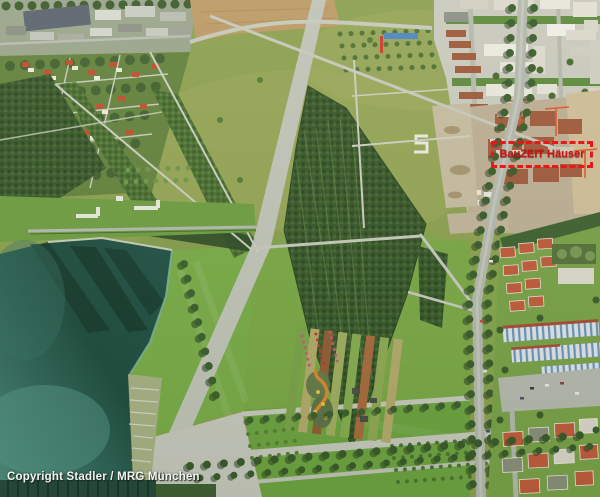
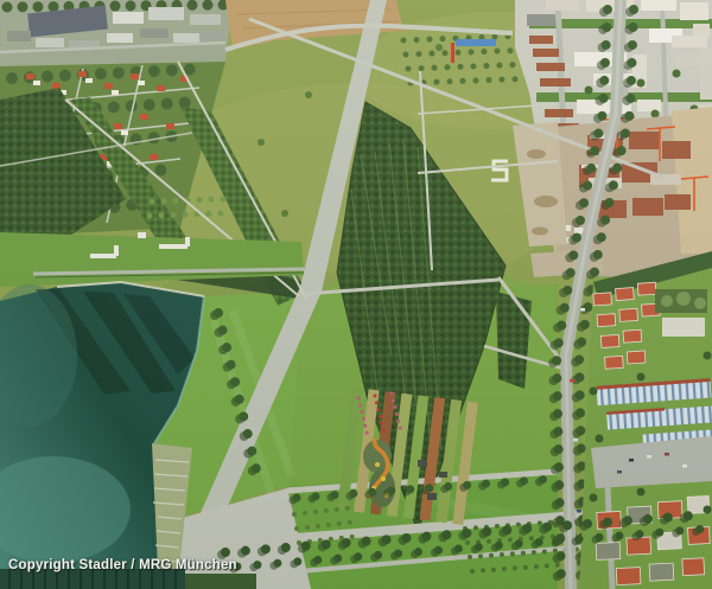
- BauZEIT Häuser
  Copyright Stadler / MRG München
